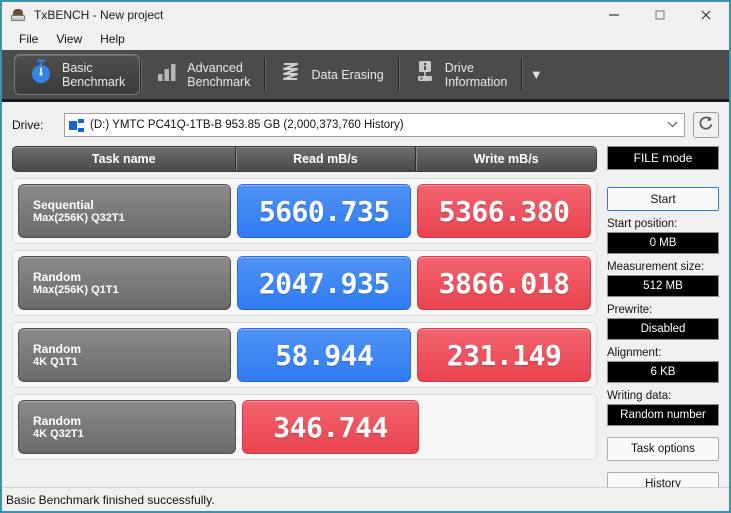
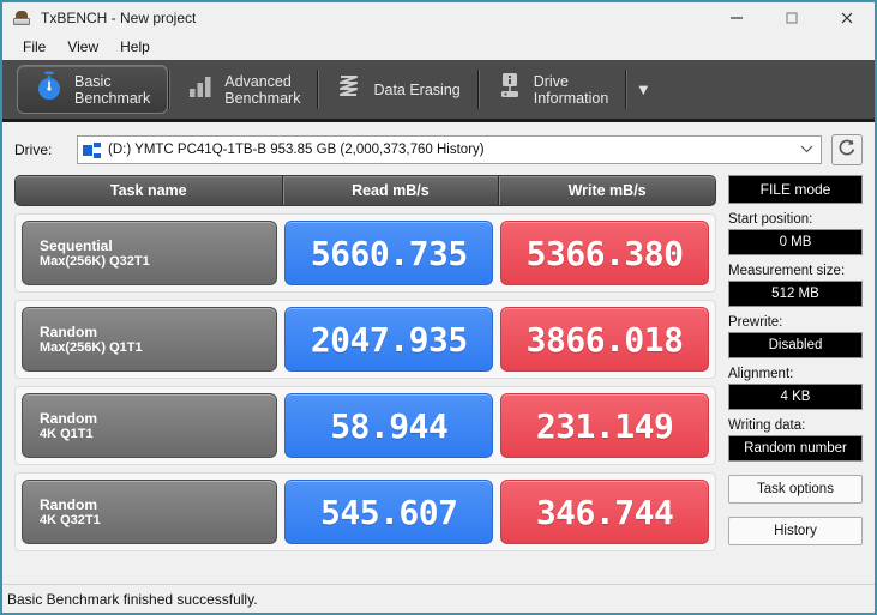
  TxBENCH - New project
  File
  View
  Help
  Basic
  Benchmark
  Advanced
  Benchmark
  Data Erasing
  Drive
  Information
  ▼
  Drive:
  (D:) YMTC PC41Q-1TB-B 953.85 GB (2,000,373,760 History)
  Task name
  Read mB/s
  Write mB/s
  Sequential
  Max(256K) Q32T1
  5660.735
  5366.380
  Random
  Max(256K) Q1T1
  2047.935
  3866.018
  Random
  4K Q1T1
  58.944
  231.149
  Random
  4K Q32T1
+ 545.607
  346.744
  FILE mode
- Start
  Start position:
  0 MB
  Measurement size:
  512 MB
  Prewrite:
  Disabled
  Alignment:
- 6 KB
+ 4 KB
  Writing data:
  Random number
  Task options
  History
  Basic Benchmark finished successfully.
